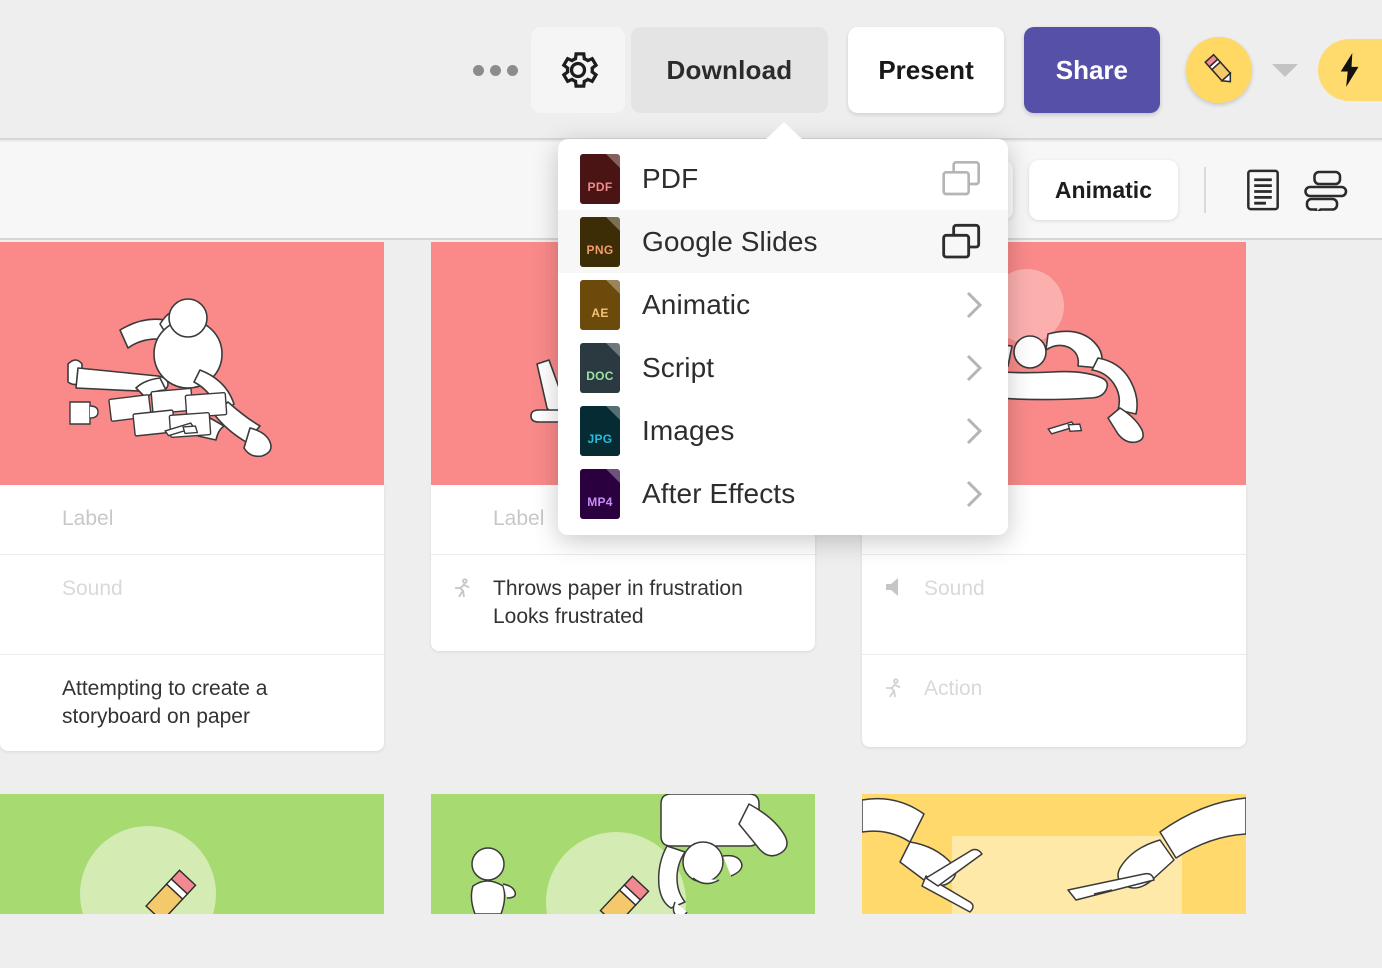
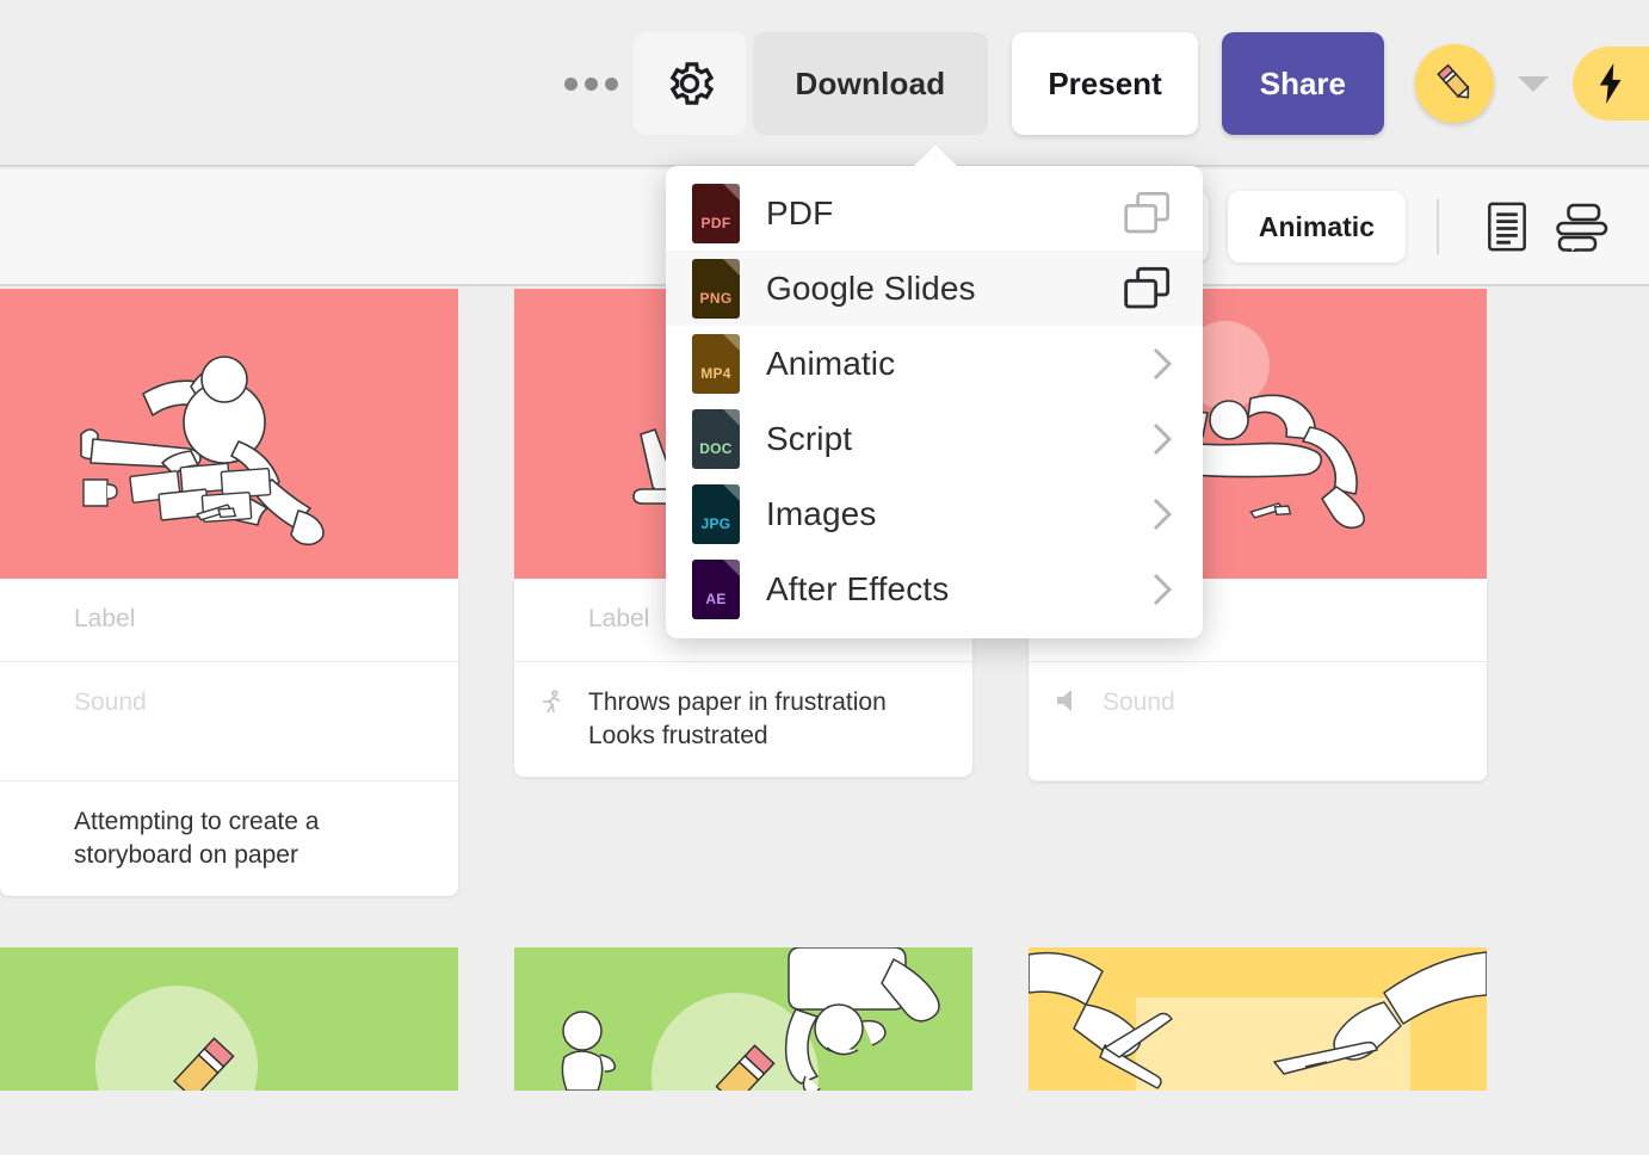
  Download
  Present
  Share
  Animatic
  Label
  Sound
  Attempting to create a storyboard on paper
  Label
  Throws paper in frustration
  Looks frustrated
  Sound
- Action
  PDF
  PDF
  PNG
  Google Slides
- AE
+ MP4
  Animatic
  DOC
  Script
  JPG
  Images
- MP4
+ AE
  After Effects
